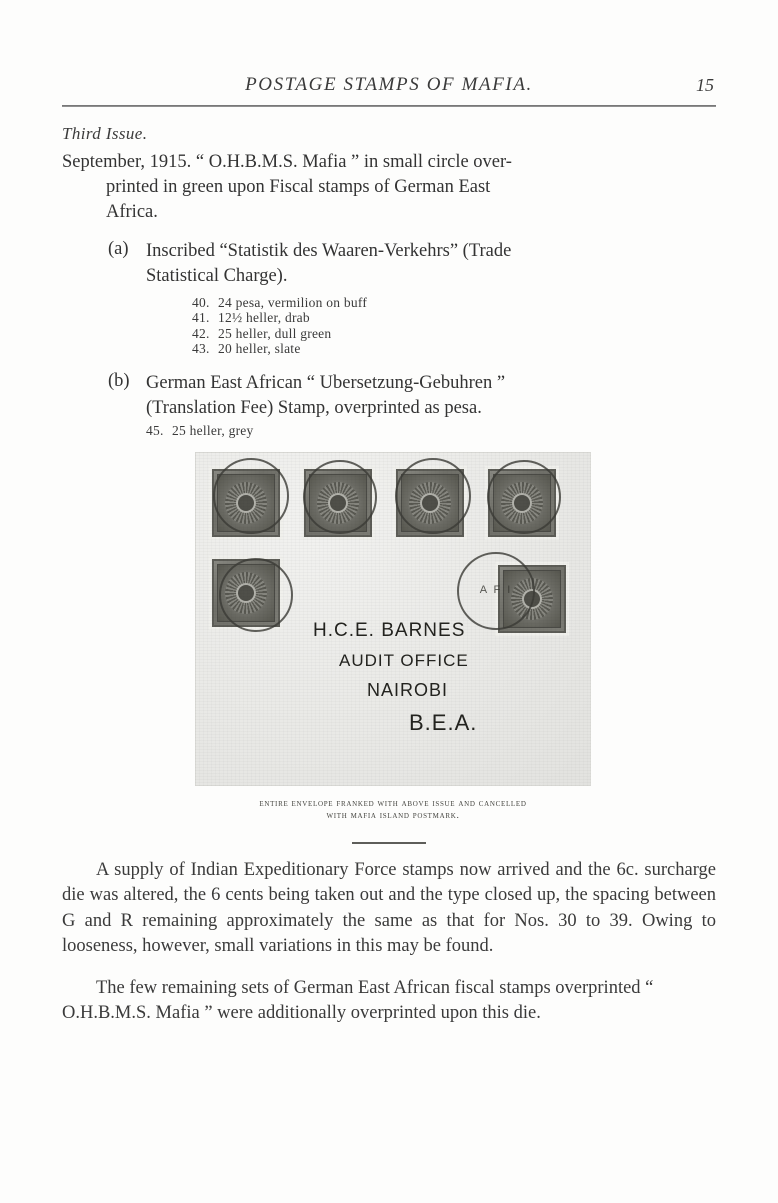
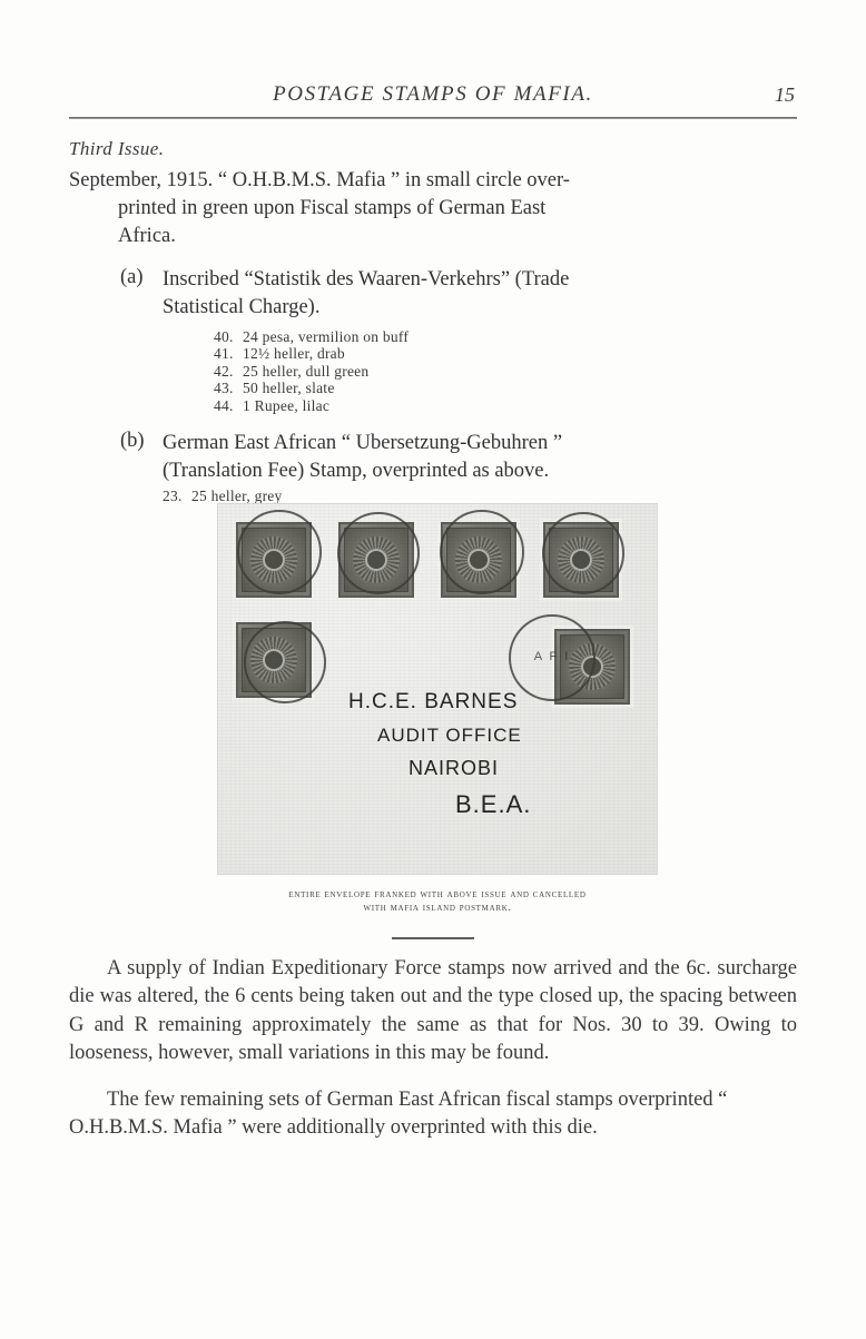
  POSTAGE STAMPS OF MAFIA.
  15
  Third Issue.
  September, 1915. “ O.H.B.M.S. Mafia ” in small circle over-
  printed in green upon Fiscal stamps of German East
  Africa.
  (a)
  Inscribed “Statistik des Waaren-Verkehrs” (Trade
  Statistical Charge).
  40. 24 pesa, vermilion on buff
  41. 12½ heller, drab
  42. 25 heller, dull green
- 43. 20 heller, slate
+ 43. 50 heller, slate
+ 44. 1 Rupee, lilac
  (b)
  German East African “ Ubersetzung-Gebuhren ”
- (Translation Fee) Stamp, overprinted as pesa.
+ (Translation Fee) Stamp, overprinted as above.
- 45. 25 heller, grey
+ 23. 25 heller, grey
  H.C.E. BARNES
  AUDIT OFFICE
  NAIROBI
  B.E.A.
  entire envelope franked with above issue and cancelled
  with mafia island postmark.
  A supply of Indian Expeditionary Force stamps now arrived and the 6c. surcharge die was altered, the 6 cents being taken out and the type closed up, the spacing between G and R remaining approximately the same as that for Nos. 30 to 39. Owing to looseness, however, small variations in this may be found.
- The few remaining sets of German East African fiscal stamps overprinted “ O.H.B.M.S. Mafia ” were additionally overprinted upon this die.
+ The few remaining sets of German East African fiscal stamps overprinted “ O.H.B.M.S. Mafia ” were additionally overprinted with this die.
